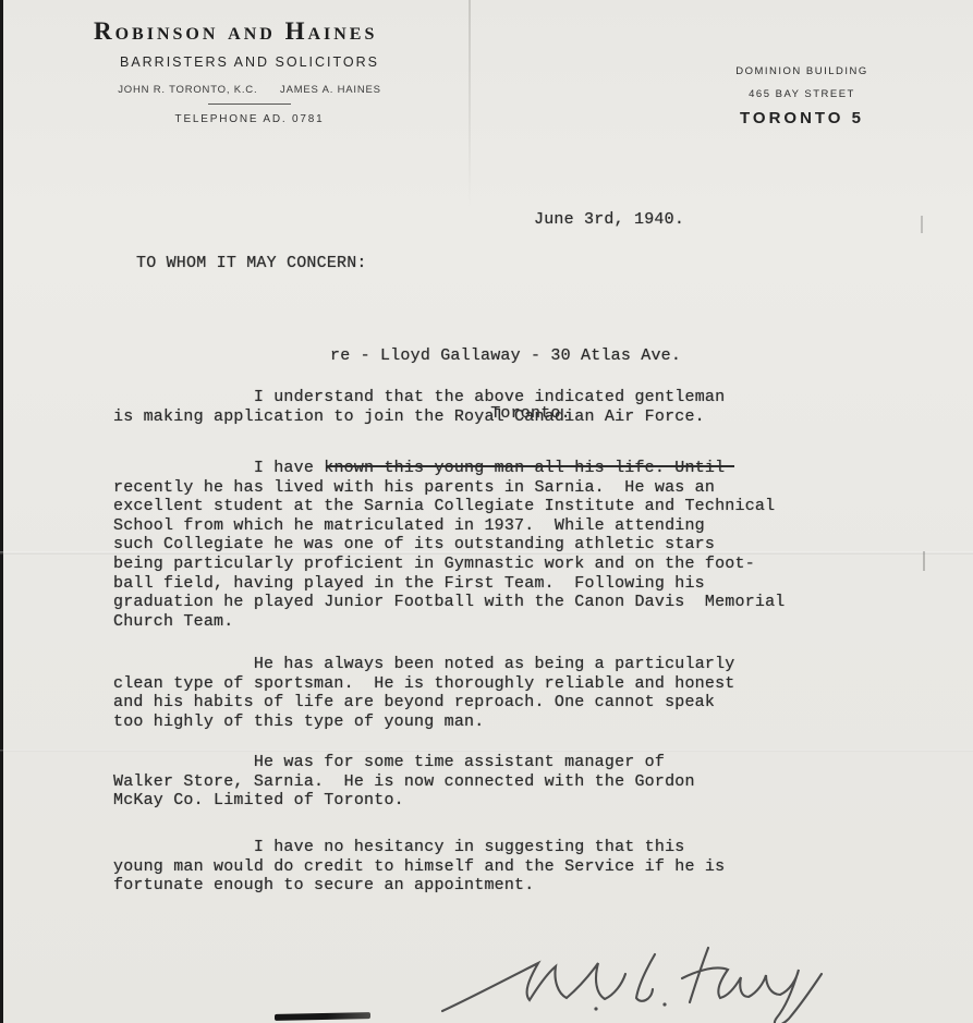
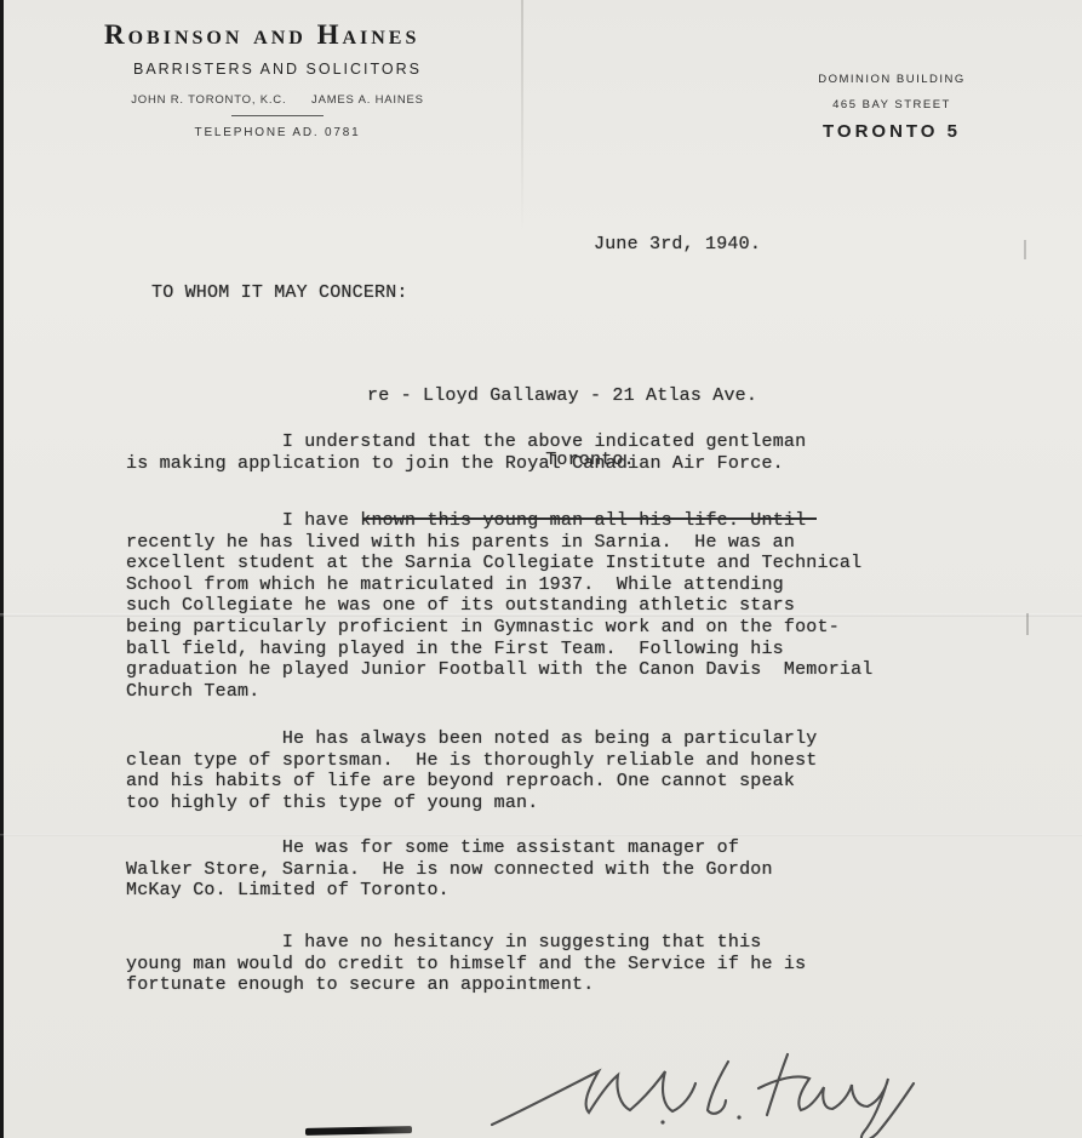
  Robinson and Haines
  BARRISTERS AND SOLICITORS
  JOHN R. TORONTO, K.C. JAMES A. HAINES
  TELEPHONE AD. 0781
  DOMINION BUILDING
  465 BAY STREET
  TORONTO 5
  June 3rd, 1940.
  TO WHOM IT MAY CONCERN:
- re - Lloyd Gallaway - 30 Atlas Ave.
+ re - Lloyd Gallaway - 21 Atlas Ave.
  Toronto.
  I understand that the above indicated gentleman
  is making application to join the Royal Canadian Air Force.
  I have known this young man all his life. Until
  recently he has lived with his parents in Sarnia. He was an
  excellent student at the Sarnia Collegiate Institute and Technical
  School from which he matriculated in 1937. While attending
  such Collegiate he was one of its outstanding athletic stars
  being particularly proficient in Gymnastic work and on the foot-
  ball field, having played in the First Team. Following his
  graduation he played Junior Football with the Canon Davis Memorial
  Church Team.
  He has always been noted as being a particularly
  clean type of sportsman. He is thoroughly reliable and honest
  and his habits of life are beyond reproach. One cannot speak
  too highly of this type of young man.
  He was for some time assistant manager of
  Walker Store, Sarnia. He is now connected with the Gordon
  McKay Co. Limited of Toronto.
  I have no hesitancy in suggesting that this
  young man would do credit to himself and the Service if he is
  fortunate enough to secure an appointment.
